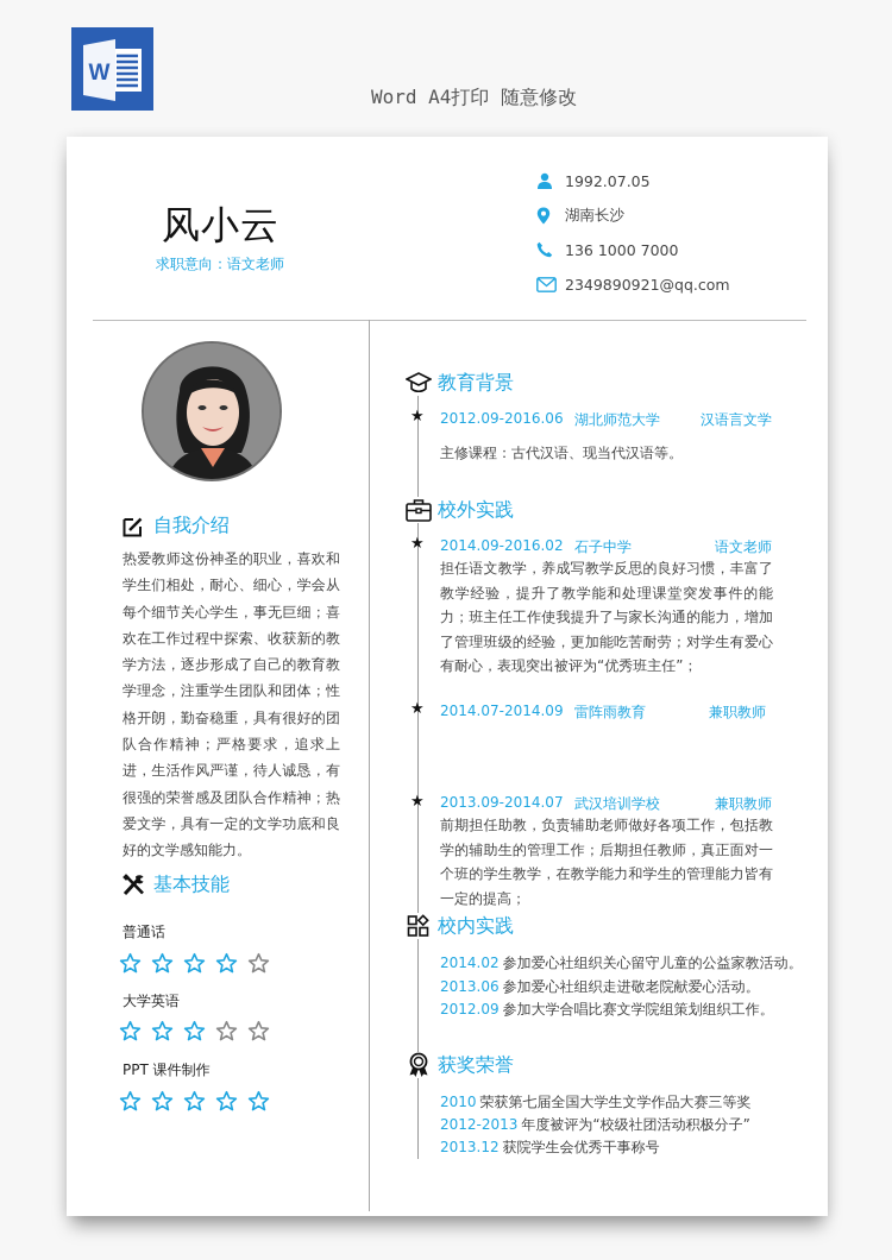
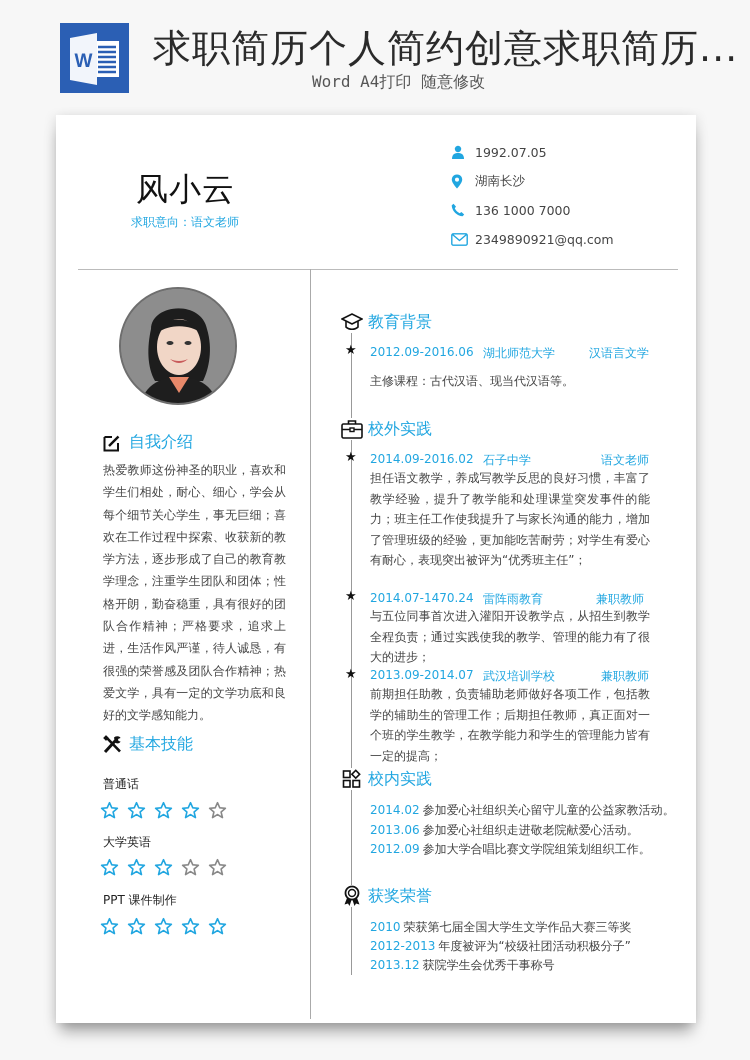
  W
+ 求职简历个人简约创意求职简历...
  Word A4打印 随意修改
  风小云
  求职意向：语文老师
  1992.07.05
  湖南长沙
  136 1000 7000
  2349890921@qq.com
  自我介绍
  热爱教师这份神圣的职业，喜欢和学生们相处，耐心、细心，学会从每个细节关心学生，事无巨细；喜欢在工作过程中探索、收获新的教学方法，逐步形成了自己的教育教学理念，注重学生团队和团体；性格开朗，勤奋稳重，具有很好的团队合作精神；严格要求，追求上进，生活作风严谨，待人诚恳，有很强的荣誉感及团队合作精神；热爱文学，具有一定的文学功底和良好的文学感知能力。
  基本技能
  普通话
  大学英语
  PPT 课件制作
  教育背景
  ★
  2012.09-2016.06
  湖北师范大学
  汉语言文学
  主修课程：古代汉语、现当代汉语等。
  校外实践
  ★
  2014.09-2016.02
  石子中学
  语文老师
  担任语文教学，养成写教学反思的良好习惯，丰富了教学经验，提升了教学能和处理课堂突发事件的能力；班主任工作使我提升了与家长沟通的能力，增加了管理班级的经验，更加能吃苦耐劳；对学生有爱心有耐心，表现突出被评为“优秀班主任”；
  ★
- 2014.07-2014.09
+ 2014.07-1470.24
  雷阵雨教育
  兼职教师
+ 与五位同事首次进入灌阳开设教学点，从招生到教学全程负责；通过实践使我的教学、管理的能力有了很大的进步；
  ★
  2013.09-2014.07
  武汉培训学校
  兼职教师
  前期担任助教，负责辅助老师做好各项工作，包括教学的辅助生的管理工作；后期担任教师，真正面对一个班的学生教学，在教学能力和学生的管理能力皆有一定的提高；
  校内实践
  2014.02 参加爱心社组织关心留守儿童的公益家教活动。
  2013.06 参加爱心社组织走进敬老院献爱心活动。
  2012.09 参加大学合唱比赛文学院组策划组织工作。
  获奖荣誉
  2010 荣获第七届全国大学生文学作品大赛三等奖
  2012-2013 年度被评为“校级社团活动积极分子”
  2013.12 获院学生会优秀干事称号
